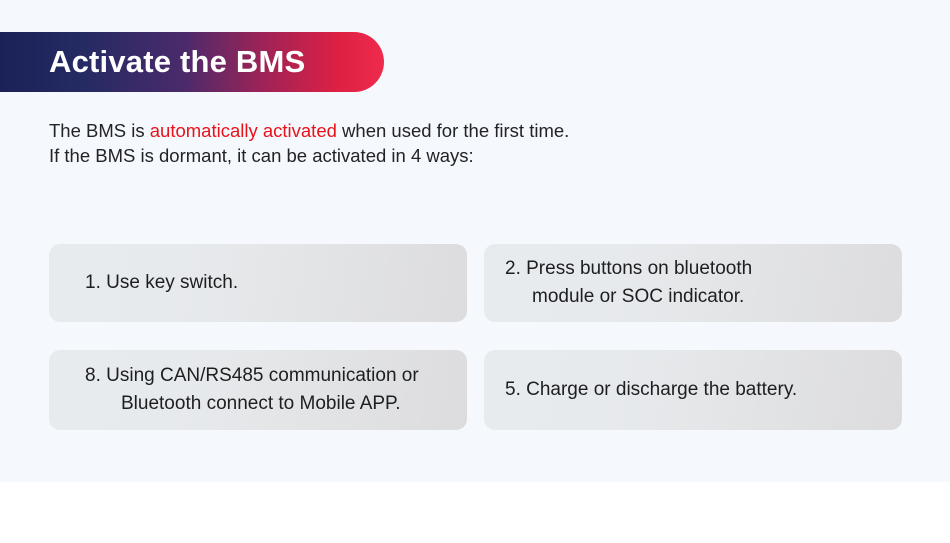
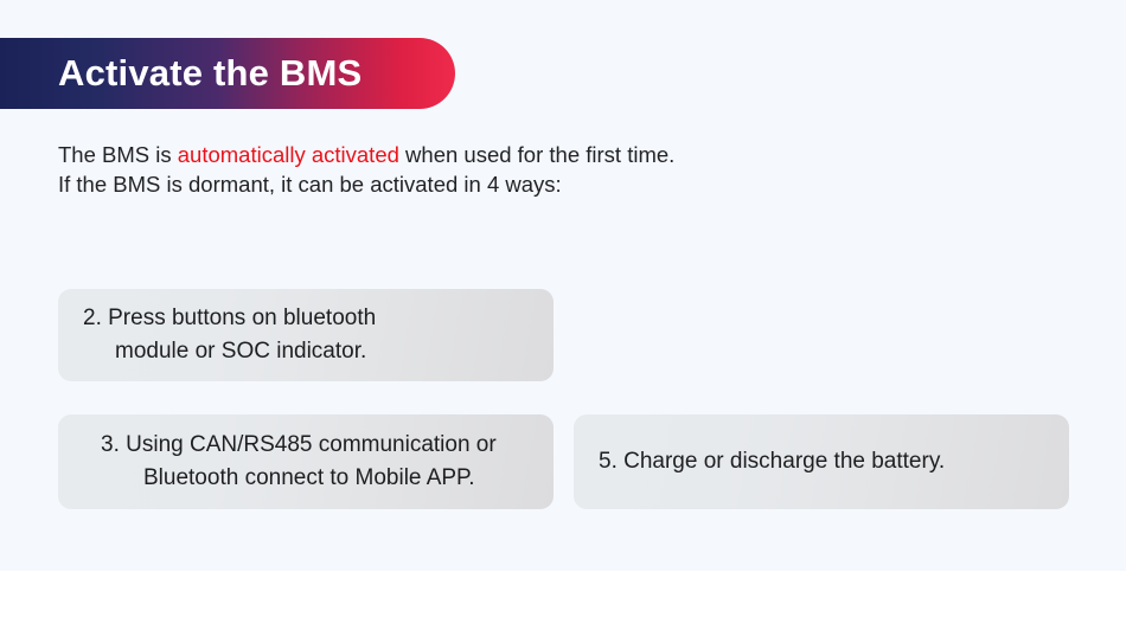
  Activate the BMS
  The BMS is automatically activated when used for the first time.
  If the BMS is dormant, it can be activated in 4 ways:
- 1. Use key switch.
  2. Press buttons on bluetooth
  module or SOC indicator.
- 8. Using CAN/RS485 communication or Bluetooth connect to Mobile APP.
+ 3. Using CAN/RS485 communication or Bluetooth connect to Mobile APP.
  5. Charge or discharge the battery.
